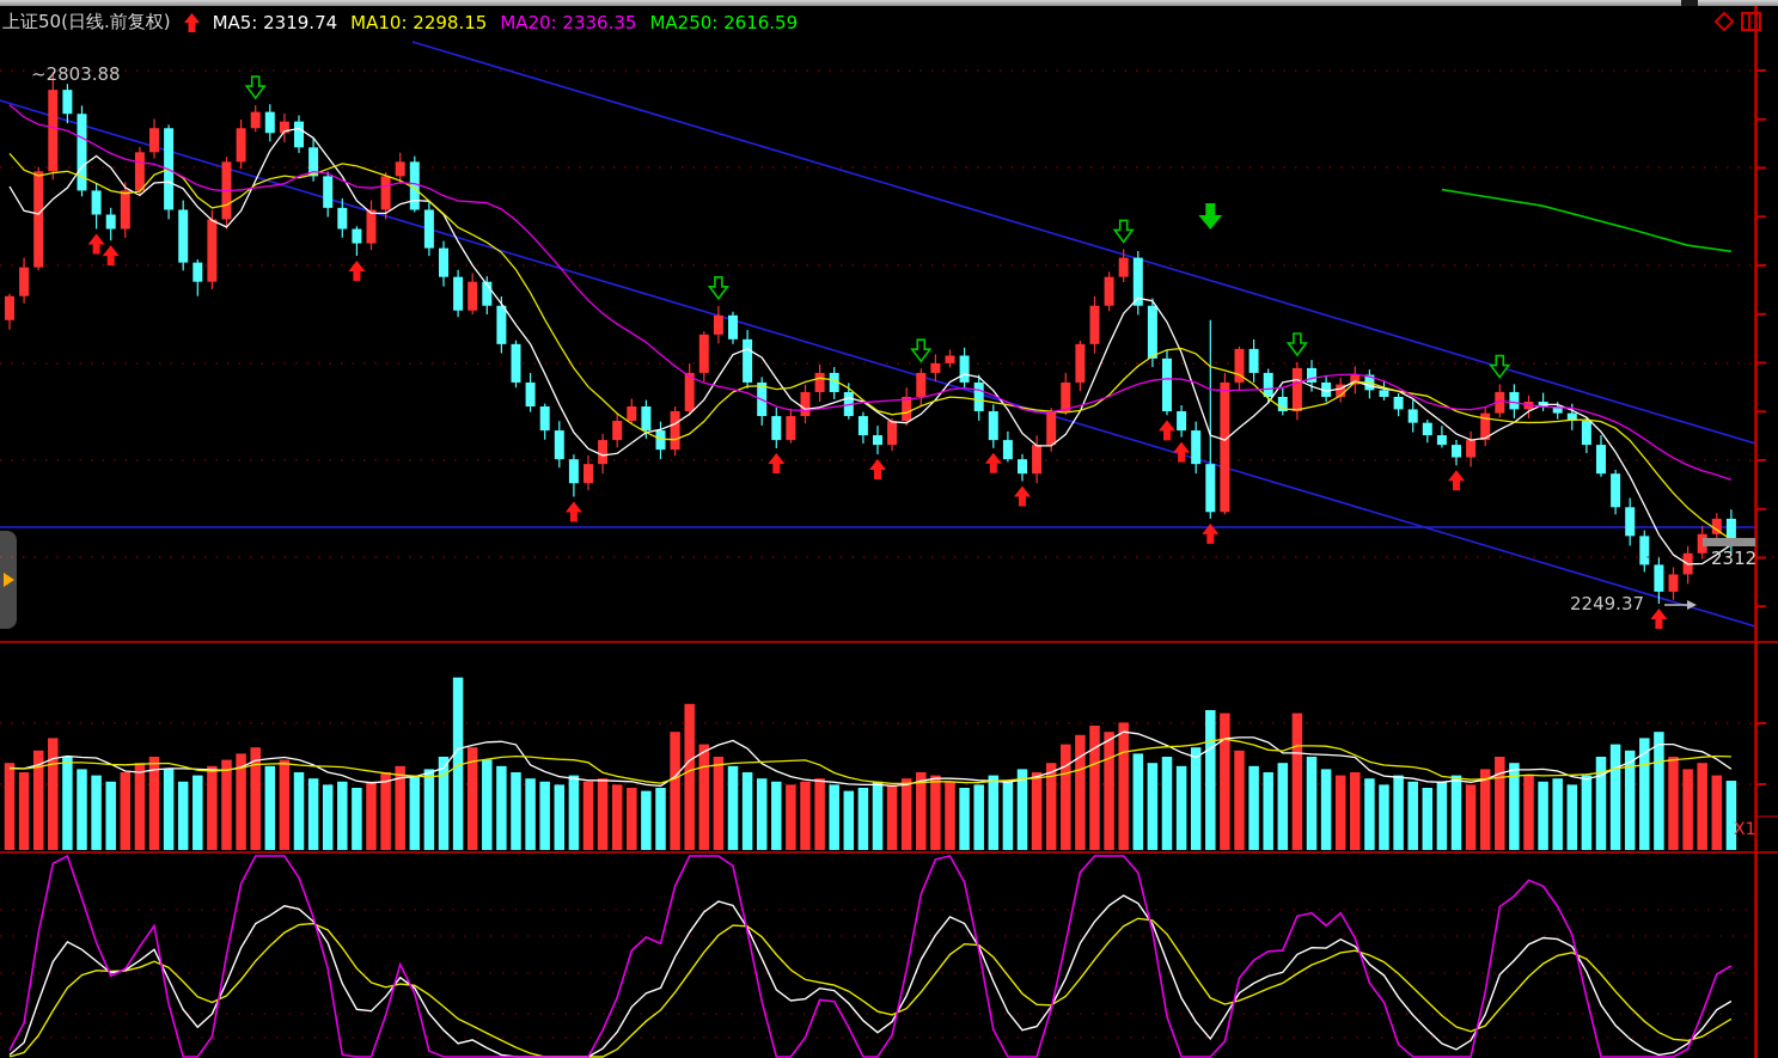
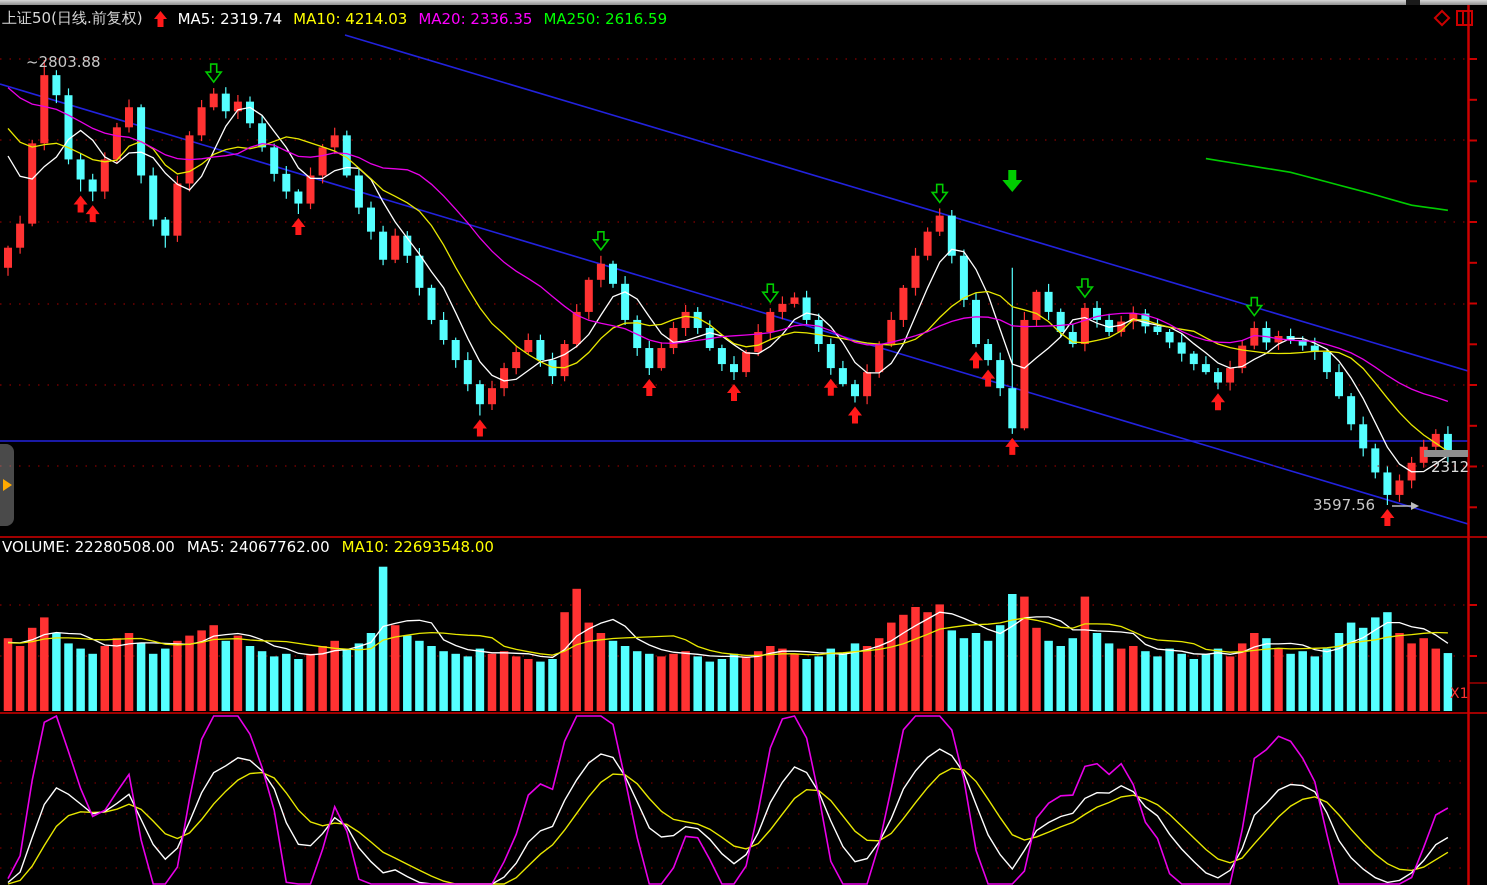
  上证50(日线.前复权)
  MA5: 2319.74
- MA10: 2298.15
+ MA10: 4214.03
  MA20: 2336.35
  MA250: 2616.59
  ~2803.88
- 2249.37
+ 3597.56
  2312
+ VOLUME: 22280508.00
+ MA5: 24067762.00
+ MA10: 22693548.00
  X1
